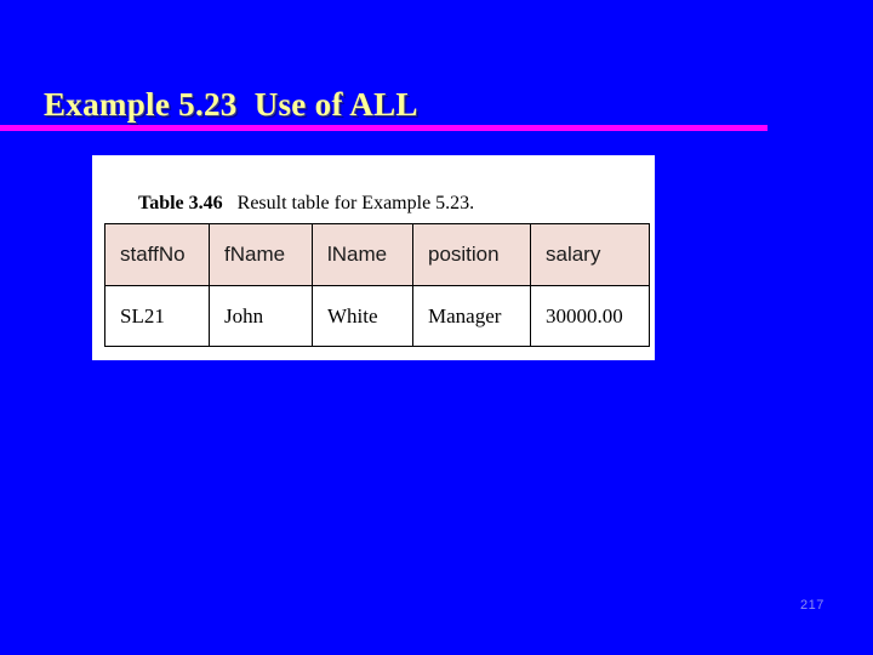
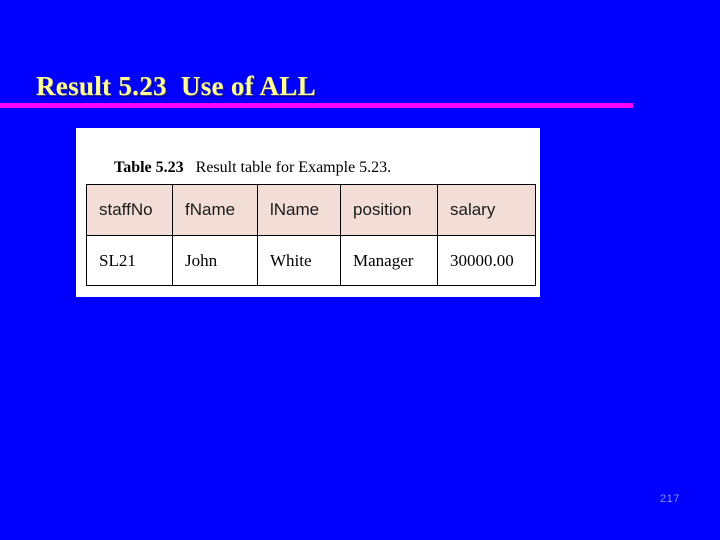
- Example 5.23 Use of ALL
+ Result 5.23 Use of ALL
- Table 3.46 Result table for Example 5.23.
+ Table 5.23 Result table for Example 5.23.
  staffNo	fName	lName	position	salary
  SL21	John	White	Manager	30000.00
  217
